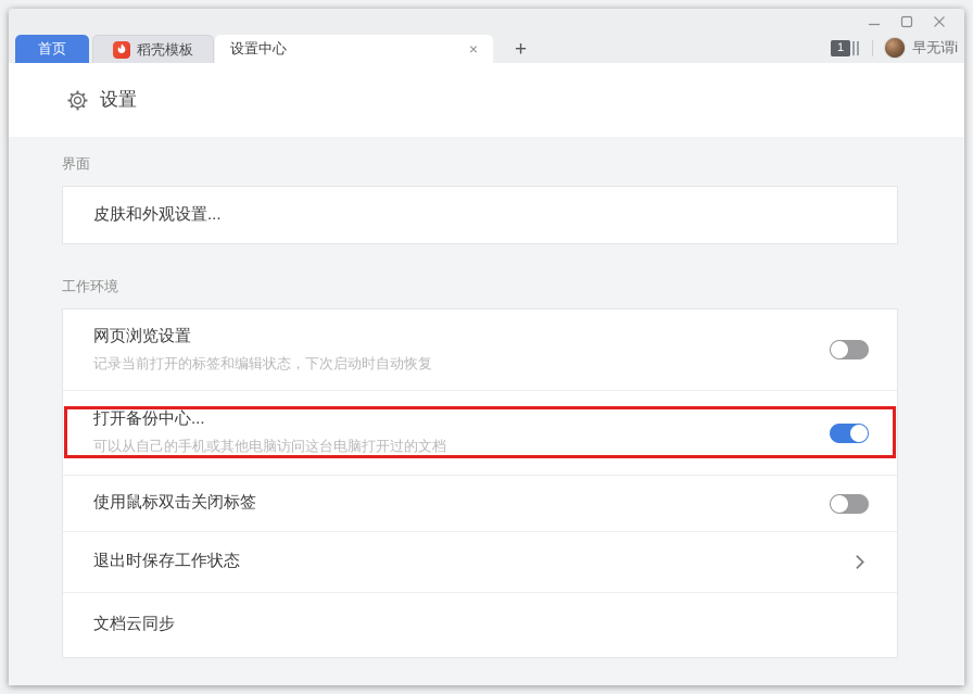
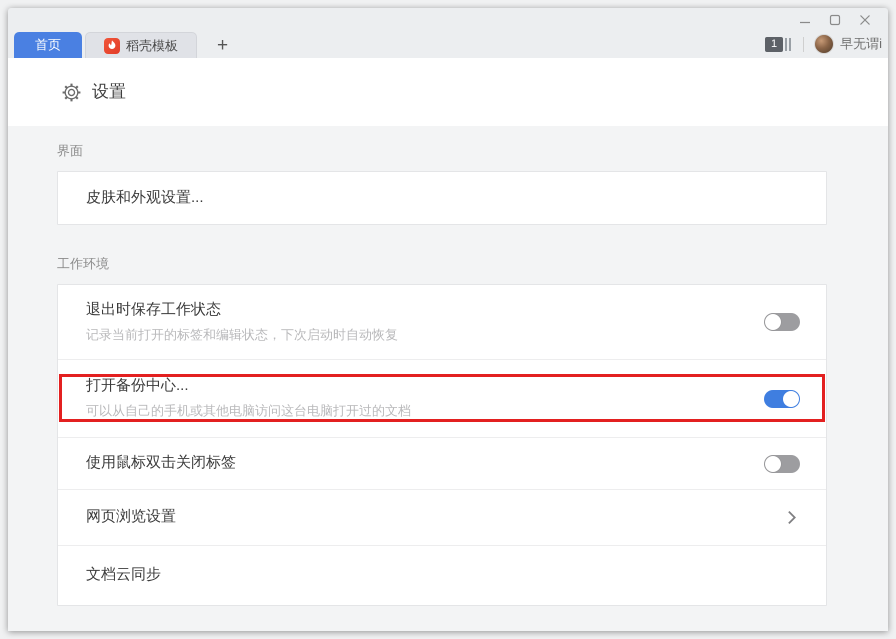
  首页
  稻壳模板
- 设置中心
- ×
  +
  1
  早无谓i
  设置
  界面
  皮肤和外观设置...
  工作环境
- 网页浏览设置
+ 退出时保存工作状态
  记录当前打开的标签和编辑状态，下次启动时自动恢复
  打开备份中心...
  可以从自己的手机或其他电脑访问这台电脑打开过的文档
  使用鼠标双击关闭标签
- 退出时保存工作状态
+ 网页浏览设置
  文档云同步
